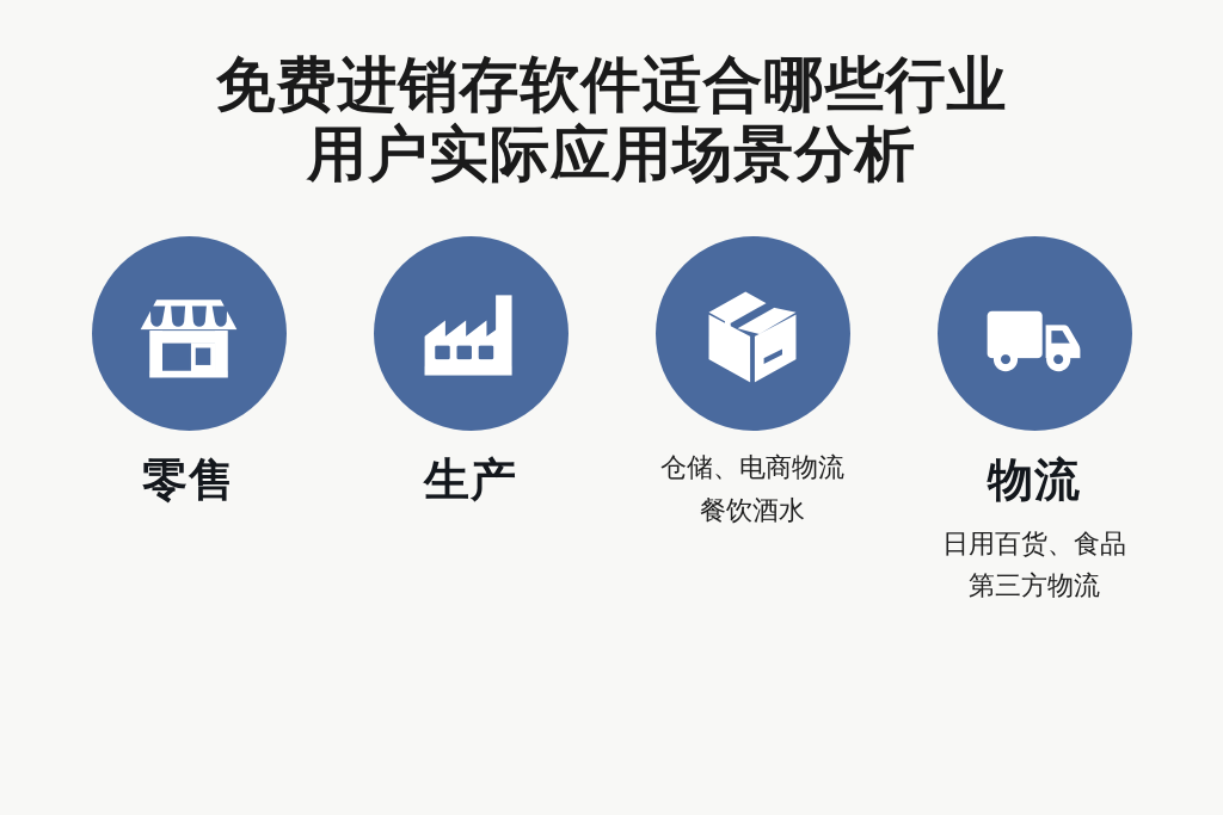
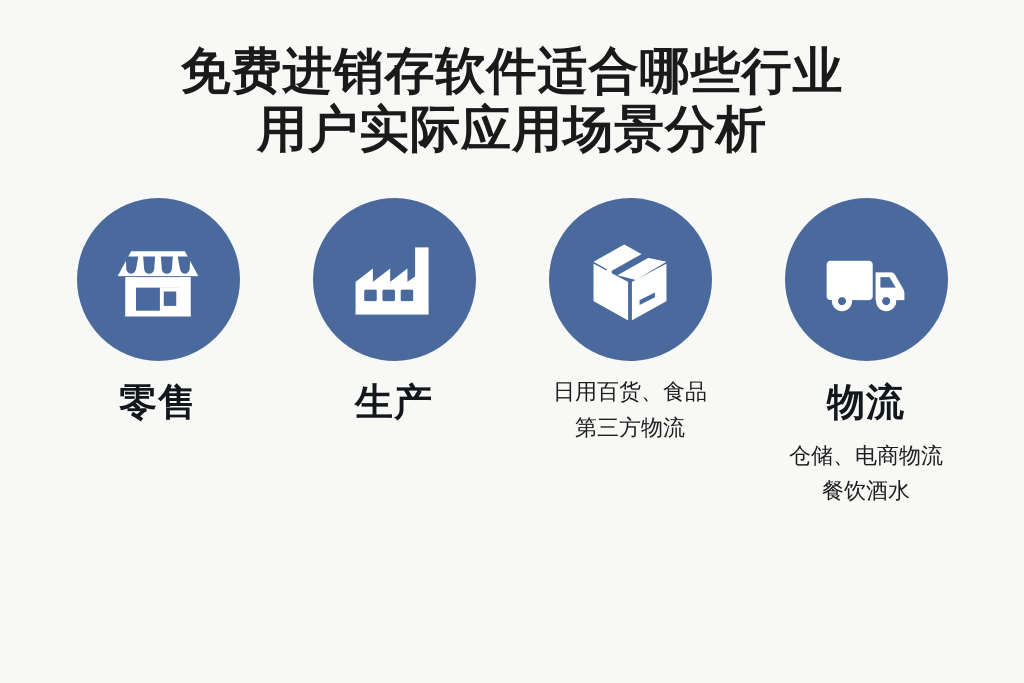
  免费进销存软件适合哪些行业
  用户实际应用场景分析
  零售
  生产
- 仓储、电商物流
+ 日用百货、食品
- 餐饮酒水
+ 第三方物流
  物流
- 日用百货、食品
+ 仓储、电商物流
- 第三方物流
+ 餐饮酒水
